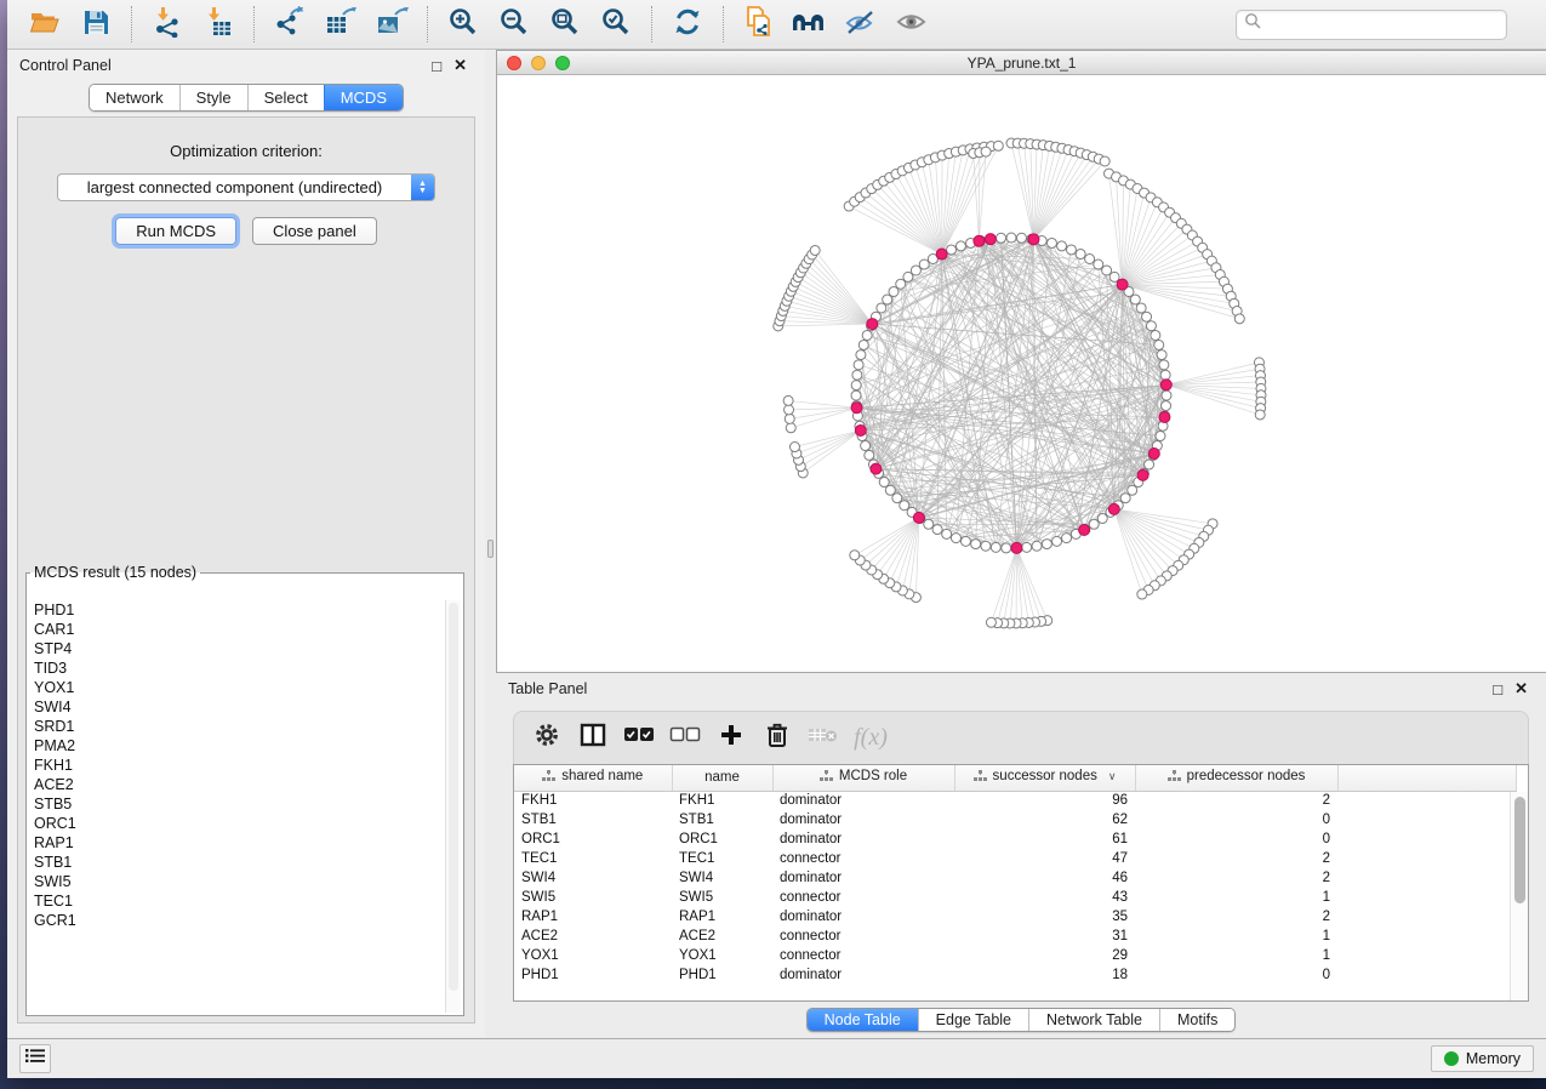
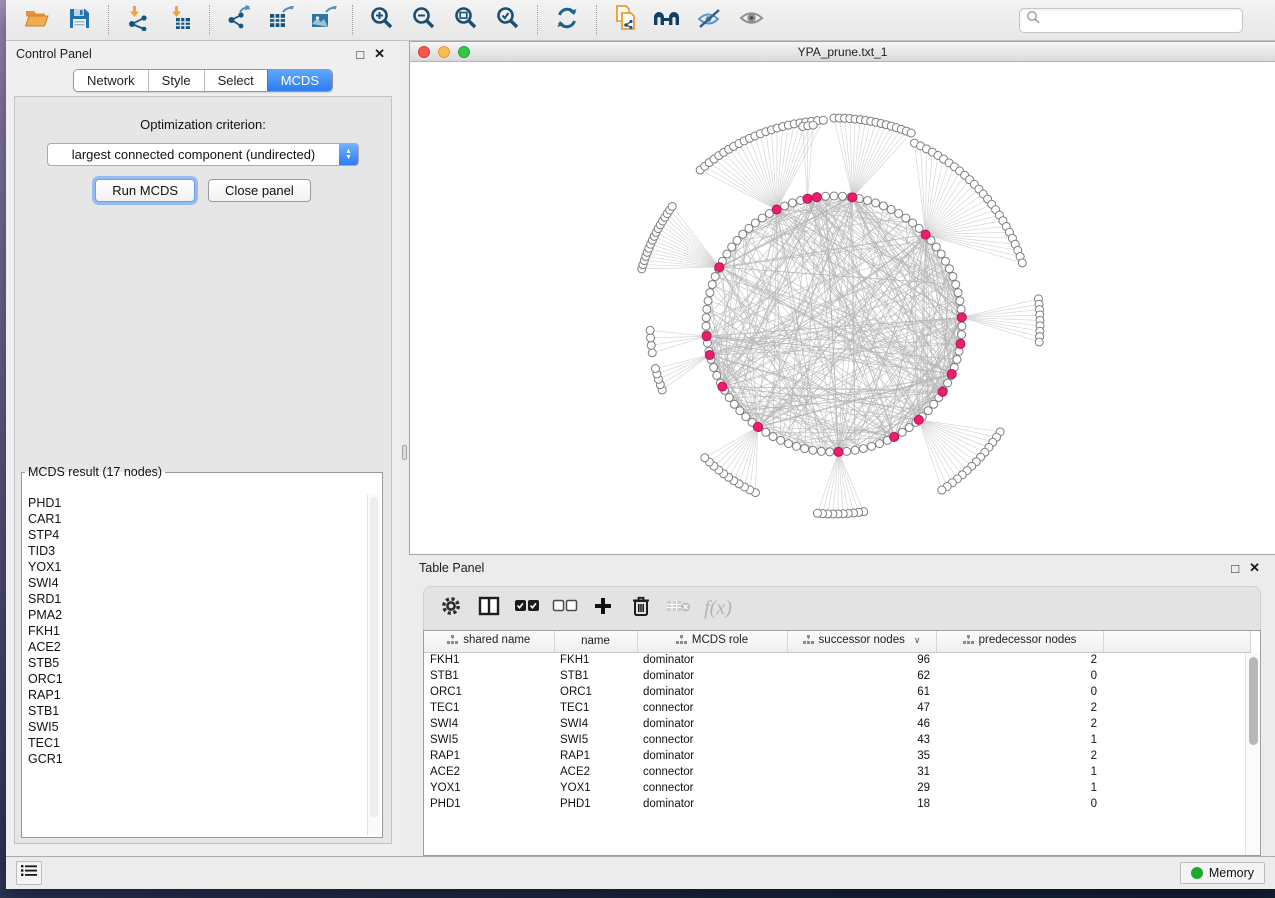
  Control Panel
  □
  ✕
  Network
  Style
  Select
  MCDS
  Optimization criterion:
  largest connected component (undirected)
  Run MCDS
  Close panel
- MCDS result (15 nodes)
+ MCDS result (17 nodes)
  PHD1
  CAR1
  STP4
  TID3
  YOX1
  SWI4
  SRD1
  PMA2
  FKH1
  ACE2
  STB5
  ORC1
  RAP1
  STB1
  SWI5
  TEC1
  GCR1
  YPA_prune.txt_1
  Table Panel
  □
  ✕
  f(x)
  shared name	name	MCDS role	successor nodes ∨	predecessor nodes
  FKH1	FKH1	dominator	96	2
  STB1	STB1	dominator	62	0
  ORC1	ORC1	dominator	61	0
  TEC1	TEC1	connector	47	2
  SWI4	SWI4	dominator	46	2
  SWI5	SWI5	connector	43	1
  RAP1	RAP1	dominator	35	2
  ACE2	ACE2	connector	31	1
  YOX1	YOX1	connector	29	1
  PHD1	PHD1	dominator	18	0
- Node Table
- Edge Table
- Network Table
- Motifs
  Memory
